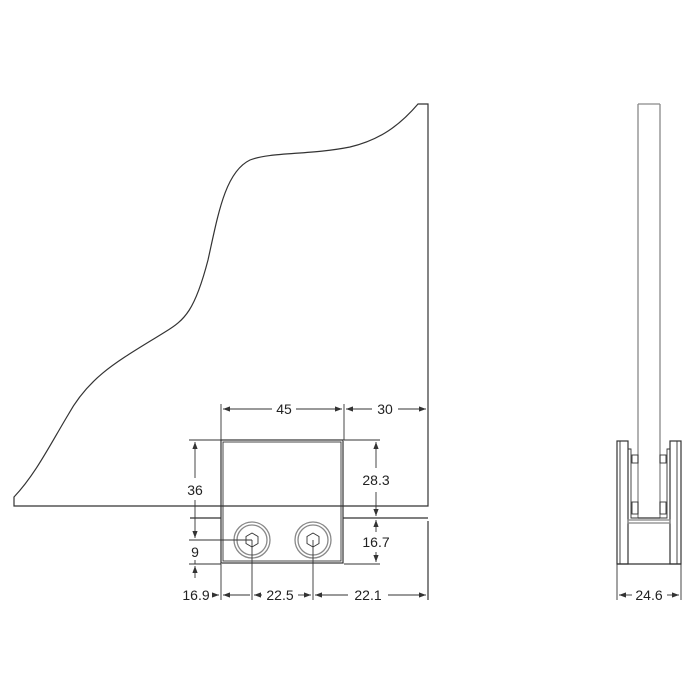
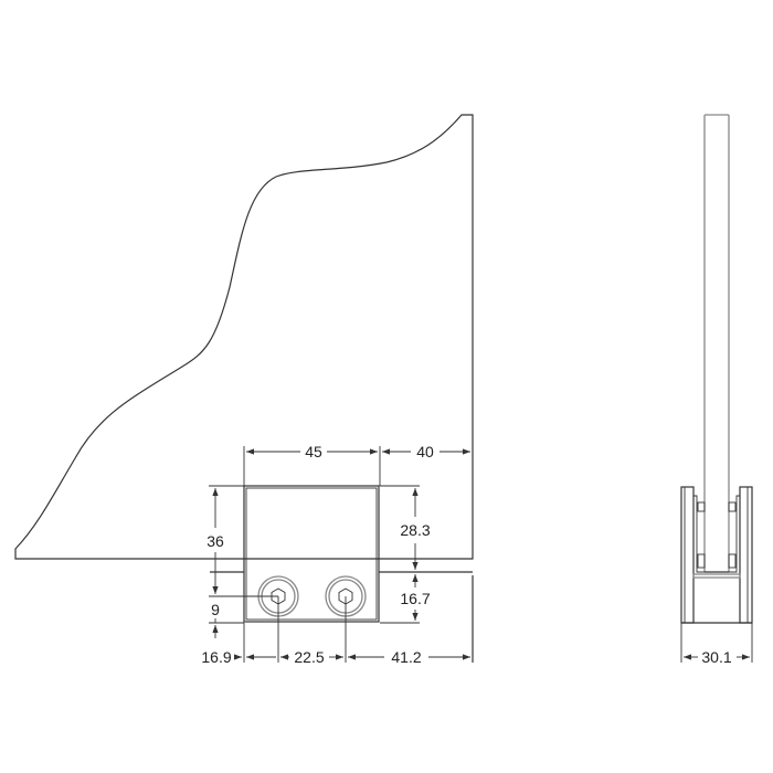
  45
- 30
+ 40
  36
  9
  28.3
  16.7
  16.9
  22.5
- 22.1
+ 41.2
- 24.6
+ 30.1
